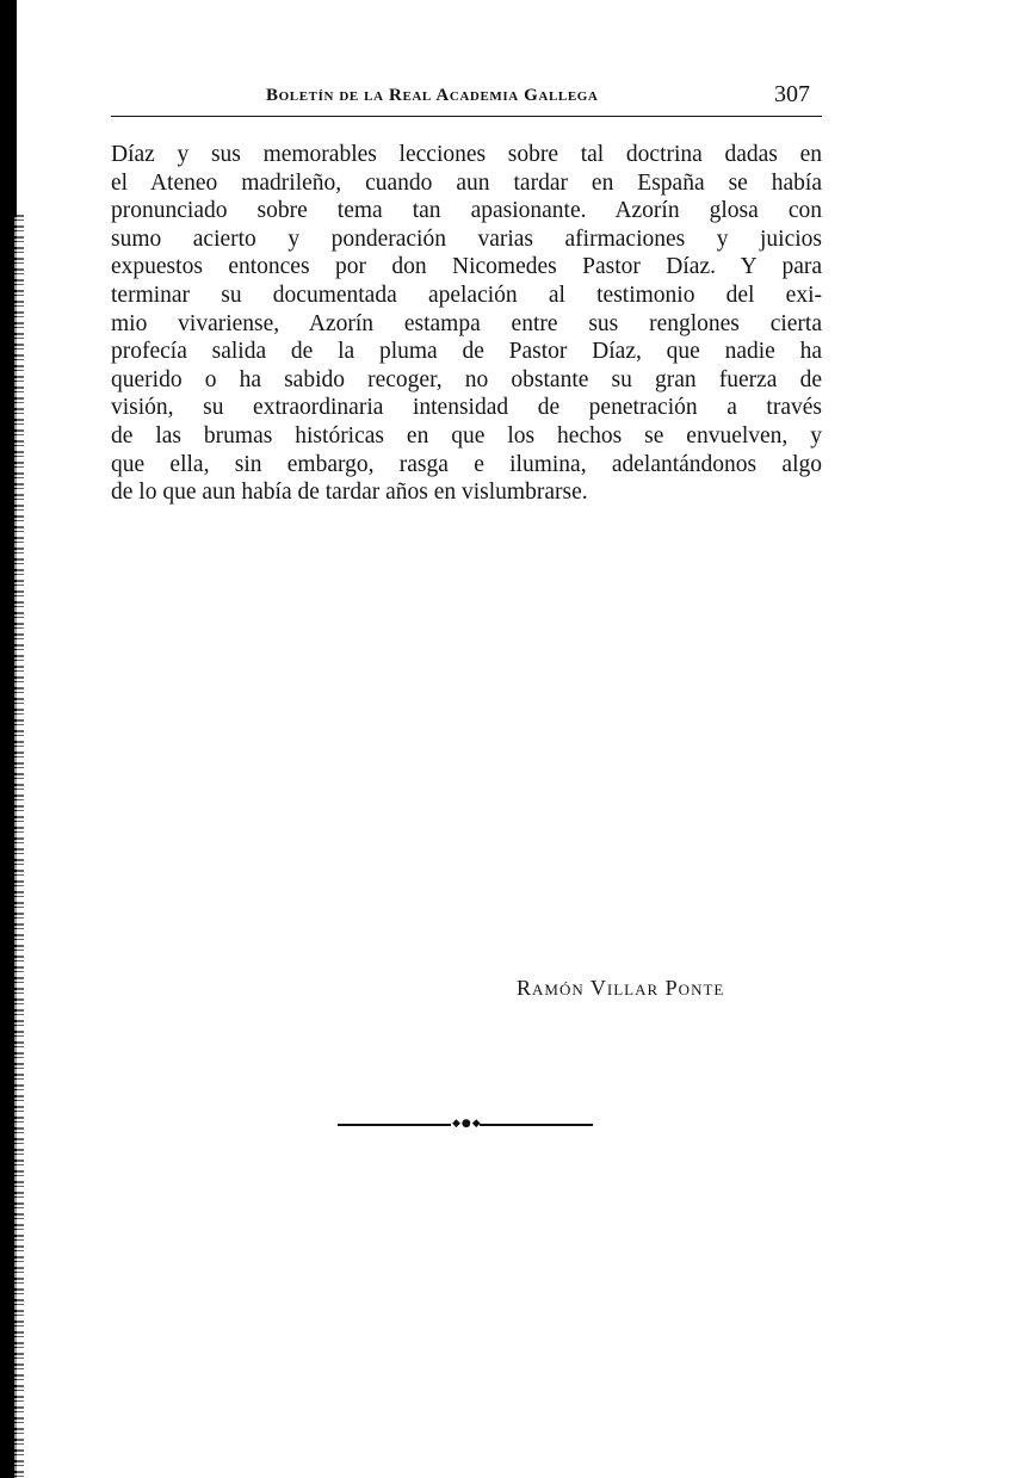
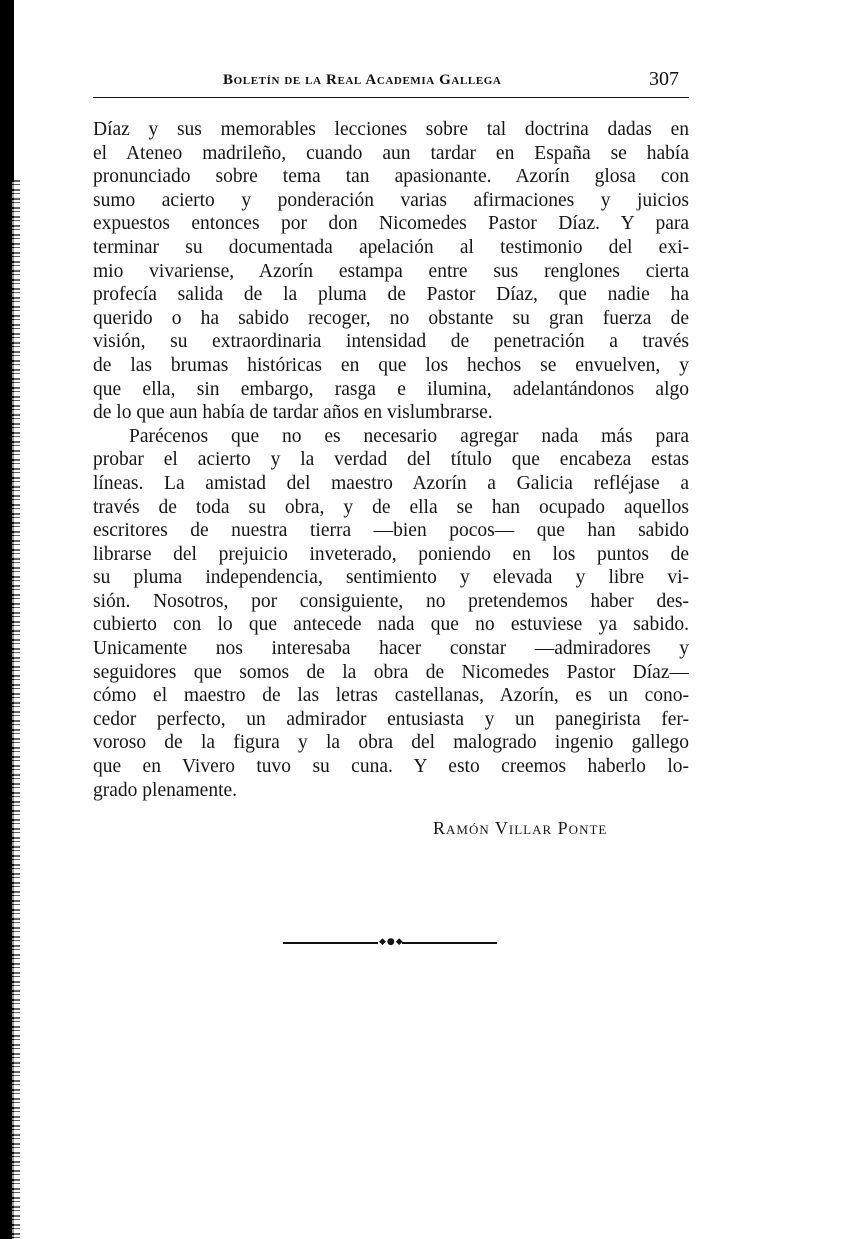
  Boletín de la Real Academia Gallega
  307
  Díaz y sus memorables lecciones sobre tal doctrina dadas en
  el Ateneo madrileño, cuando aun tardar en España se había
  pronunciado sobre tema tan apasionante. Azorín glosa con
  sumo acierto y ponderación varias afirmaciones y juicios
  expuestos entonces por don Nicomedes Pastor Díaz. Y para
  terminar su documentada apelación al testimonio del exi-
  mio vivariense, Azorín estampa entre sus renglones cierta
  profecía salida de la pluma de Pastor Díaz, que nadie ha
  querido o ha sabido recoger, no obstante su gran fuerza de
  visión, su extraordinaria intensidad de penetración a través
  de las brumas históricas en que los hechos se envuelven, y
  que ella, sin embargo, rasga e ilumina, adelantándonos algo
  de lo que aun había de tardar años en vislumbrarse.
+ Parécenos que no es necesario agregar nada más para
+ probar el acierto y la verdad del título que encabeza estas
+ líneas. La amistad del maestro Azorín a Galicia refléjase a
+ través de toda su obra, y de ella se han ocupado aquellos
+ escritores de nuestra tierra —bien pocos— que han sabido
+ librarse del prejuicio inveterado, poniendo en los puntos de
+ su pluma independencia, sentimiento y elevada y libre vi-
+ sión. Nosotros, por consiguiente, no pretendemos haber des-
+ cubierto con lo que antecede nada que no estuviese ya sabido.
+ Unicamente nos interesaba hacer constar —admiradores y
+ seguidores que somos de la obra de Nicomedes Pastor Díaz—
+ cómo el maestro de las letras castellanas, Azorín, es un cono-
+ cedor perfecto, un admirador entusiasta y un panegirista fer-
+ voroso de la figura y la obra del malogrado ingenio gallego
+ que en Vivero tuvo su cuna. Y esto creemos haberlo lo-
+ grado plenamente.
  Ramón Villar Ponte
  ◆●◆
